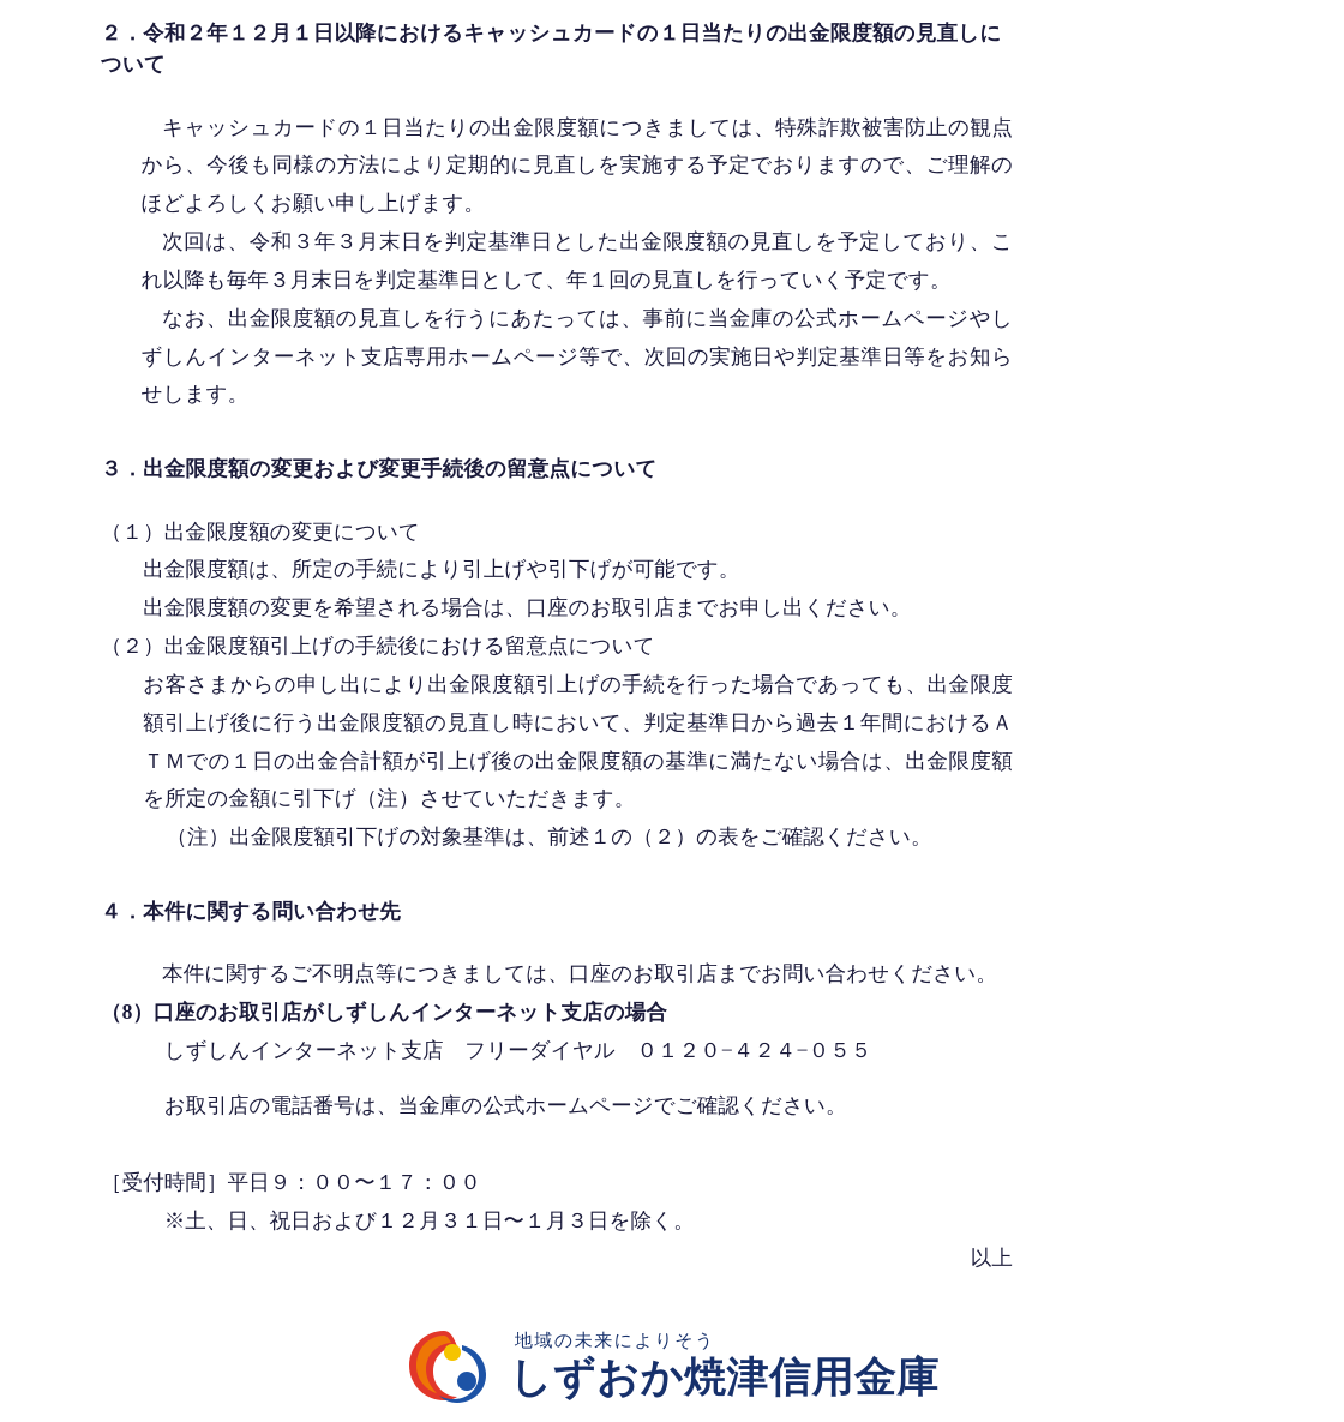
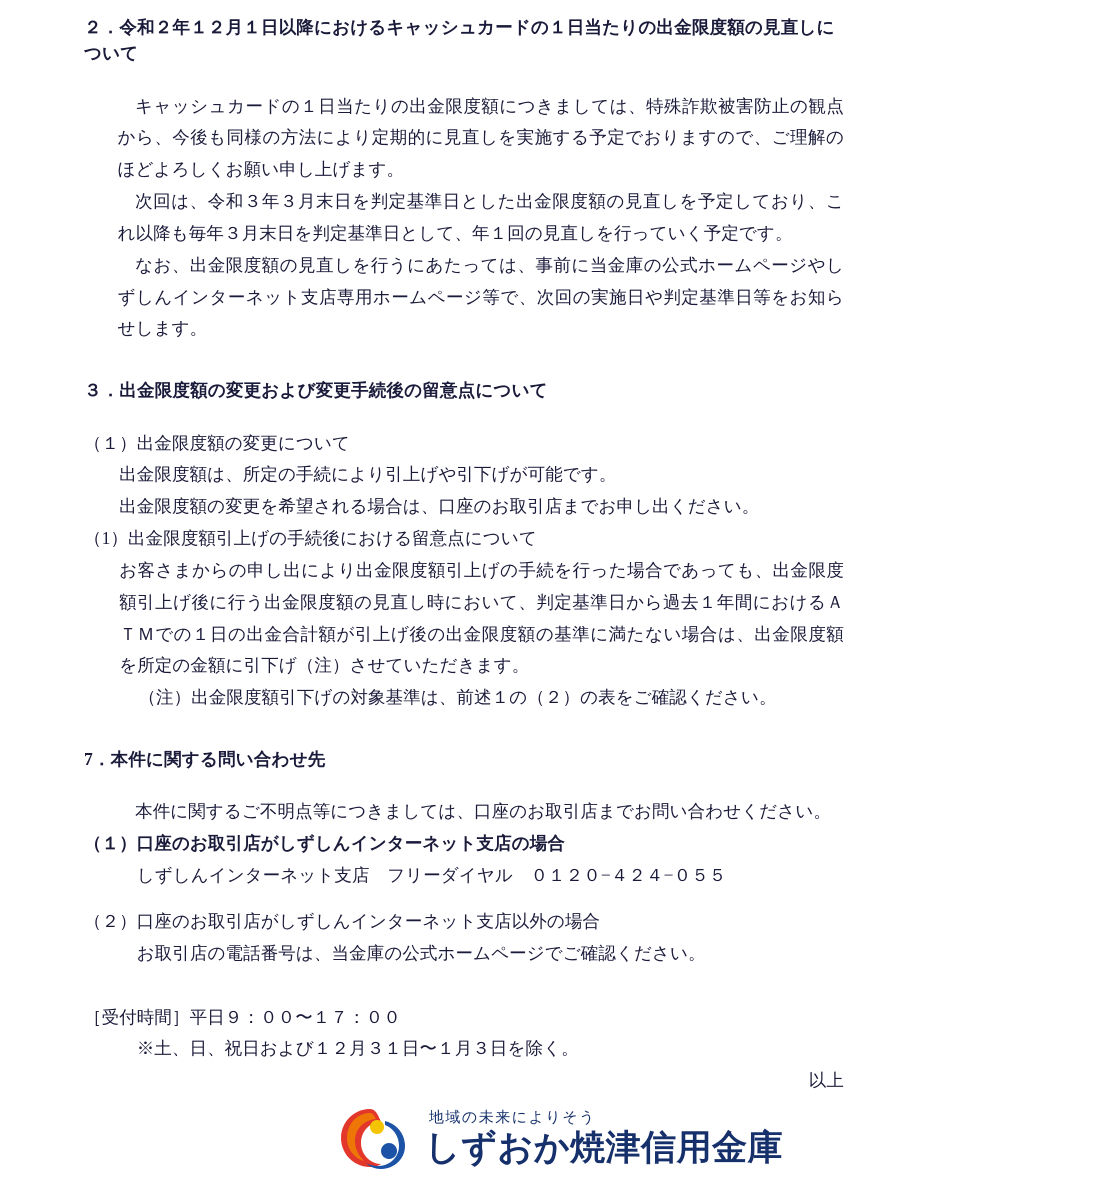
  ２．令和２年１２月１日以降におけるキャッシュカードの１日当たりの出金限度額の見直しについて
  キャッシュカードの１日当たりの出金限度額につきましては、特殊詐欺被害防止の観点から、今後も同様の方法により定期的に見直しを実施する予定でおりますので、ご理解のほどよろしくお願い申し上げます。
  次回は、令和３年３月末日を判定基準日とした出金限度額の見直しを予定しており、これ以降も毎年３月末日を判定基準日として、年１回の見直しを行っていく予定です。
  なお、出金限度額の見直しを行うにあたっては、事前に当金庫の公式ホームページやしずしんインターネット支店専用ホームページ等で、次回の実施日や判定基準日等をお知らせします。
  ３．出金限度額の変更および変更手続後の留意点について
  （１）出金限度額の変更について
  出金限度額は、所定の手続により引上げや引下げが可能です。
  出金限度額の変更を希望される場合は、口座のお取引店までお申し出ください。
- （２）出金限度額引上げの手続後における留意点について
+ （1）出金限度額引上げの手続後における留意点について
  お客さまからの申し出により出金限度額引上げの手続を行った場合であっても、出金限度額引上げ後に行う出金限度額の見直し時において、判定基準日から過去１年間におけるＡＴＭでの１日の出金合計額が引上げ後の出金限度額の基準に満たない場合は、出金限度額を所定の金額に引下げ（注）させていただきます。
  （注）出金限度額引下げの対象基準は、前述１の（２）の表をご確認ください。
- ４．本件に関する問い合わせ先
+ 7．本件に関する問い合わせ先
  本件に関するご不明点等につきましては、口座のお取引店までお問い合わせください。
- （8）口座のお取引店がしずしんインターネット支店の場合
+ （１）口座のお取引店がしずしんインターネット支店の場合
  しずしんインターネット支店 フリーダイヤル ０１２０−４２４−０５５
+ （２）口座のお取引店がしずしんインターネット支店以外の場合
  お取引店の電話番号は、当金庫の公式ホームページでご確認ください。
  ［受付時間］平日９：００〜１７：００
  ※土、日、祝日および１２月３１日〜１月３日を除く。
  以上
  地域の未来によりそう
  しずおか焼津信用金庫
